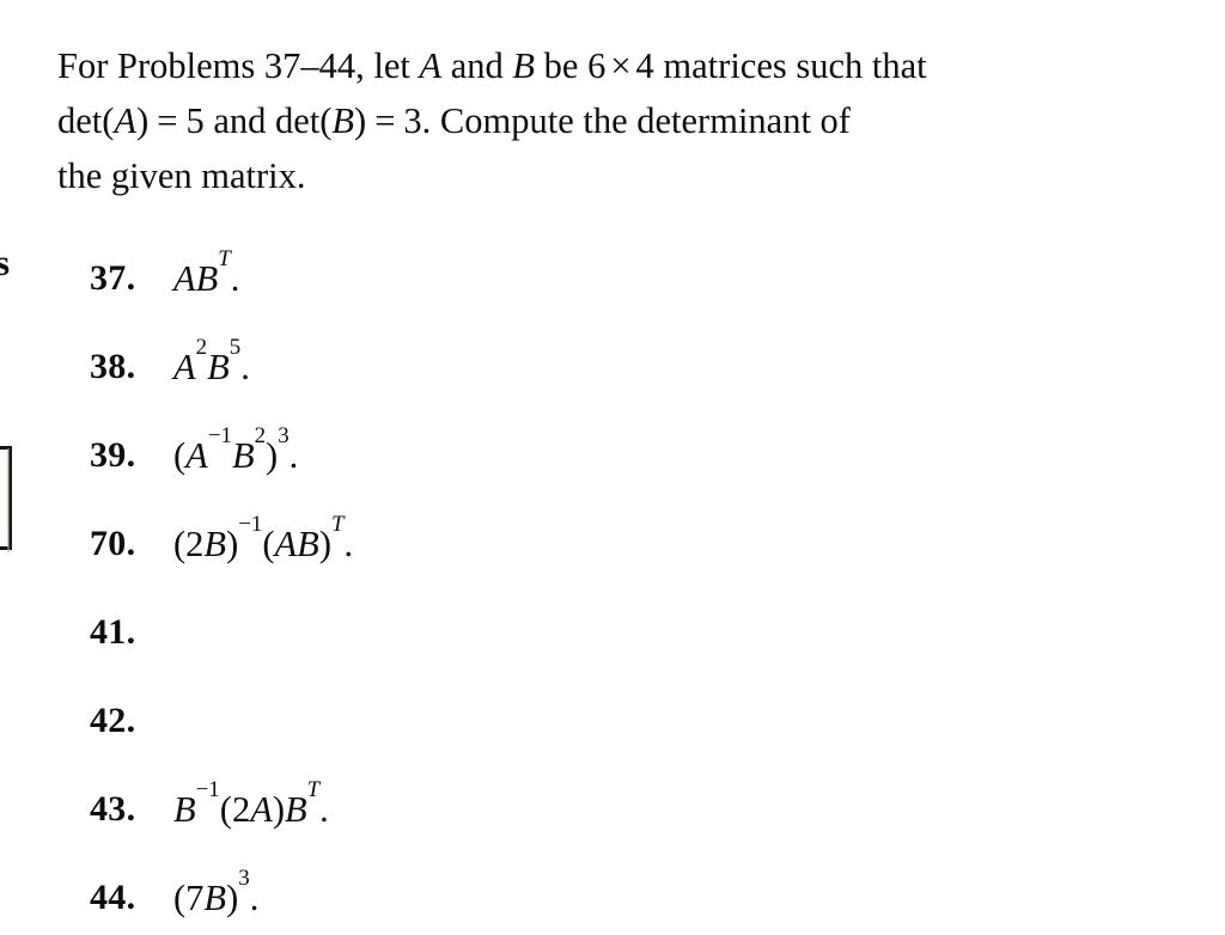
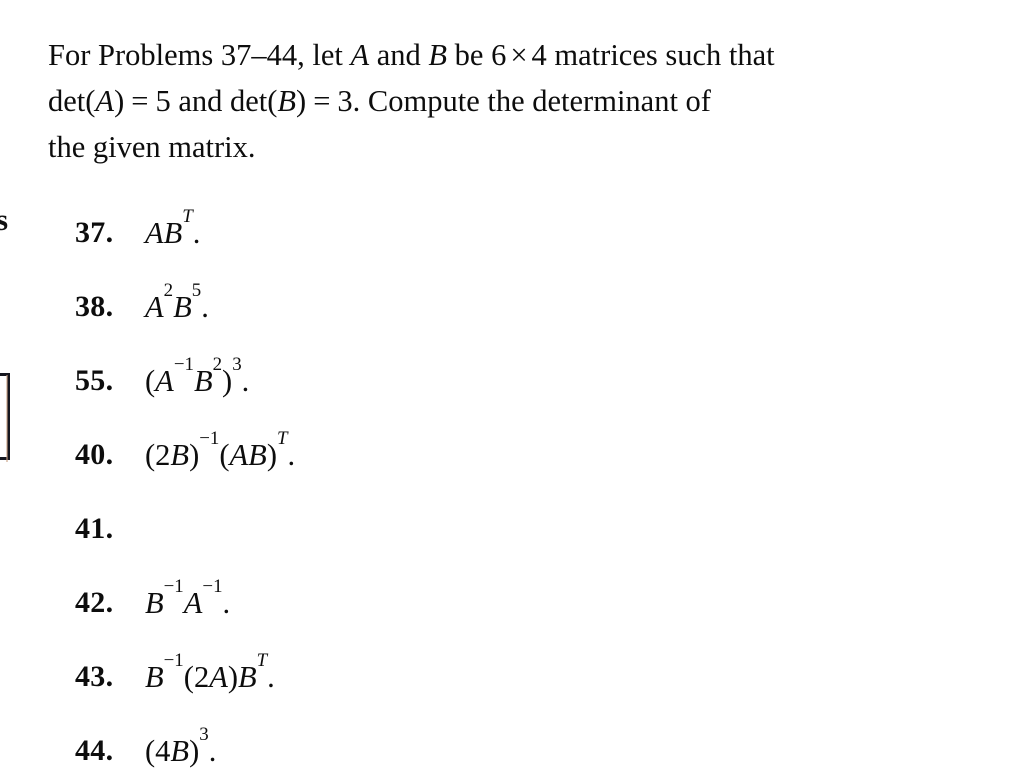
  s
  For Problems 37–44, let A and B be 6×4 matrices such that
  det(A) = 5 and det(B) = 3. Compute the determinant of
  the given matrix.
  37.
  ABT.
  38.
  A2B5.
- 39.
+ 55.
  (A−1B2)3.
- 70.
+ 40.
  (2B)−1(AB)T.
  41.
  42.
+ B−1A−1.
  43.
  B−1(2A)BT.
  44.
- (7B)3.
+ (4B)3.
